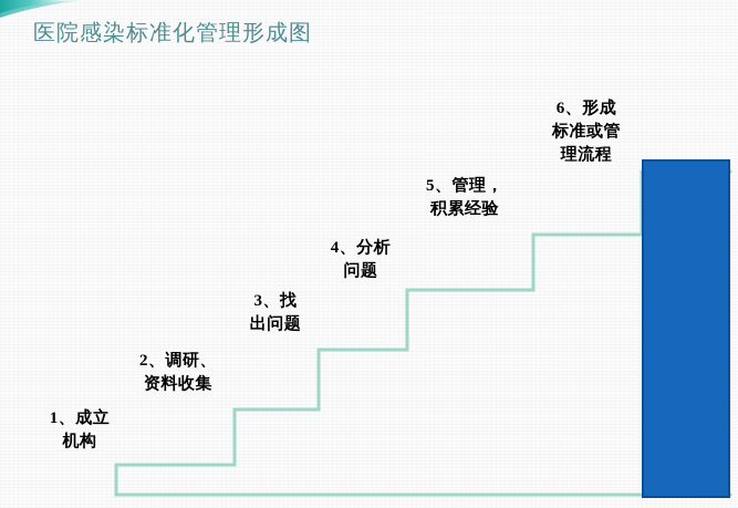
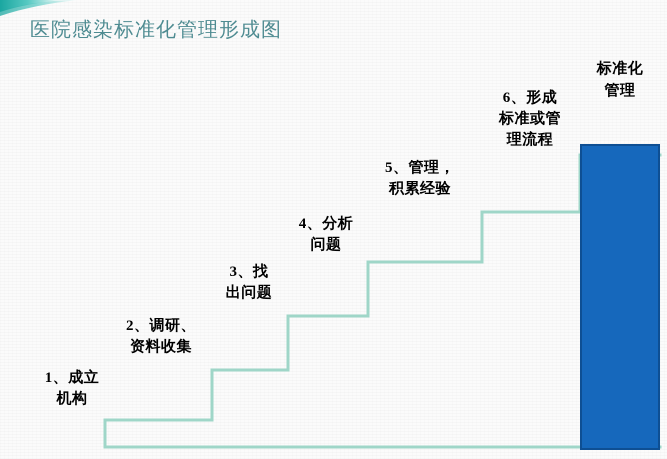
  医院感染标准化管理形成图
  1、成立
  机构
  2、调研、
  资料收集
  3、找
  出问题
  4、分析
  问题
  5、管理，
  积累经验
  6、形成
  标准或管
  理流程
+ 标准化
+ 管理
